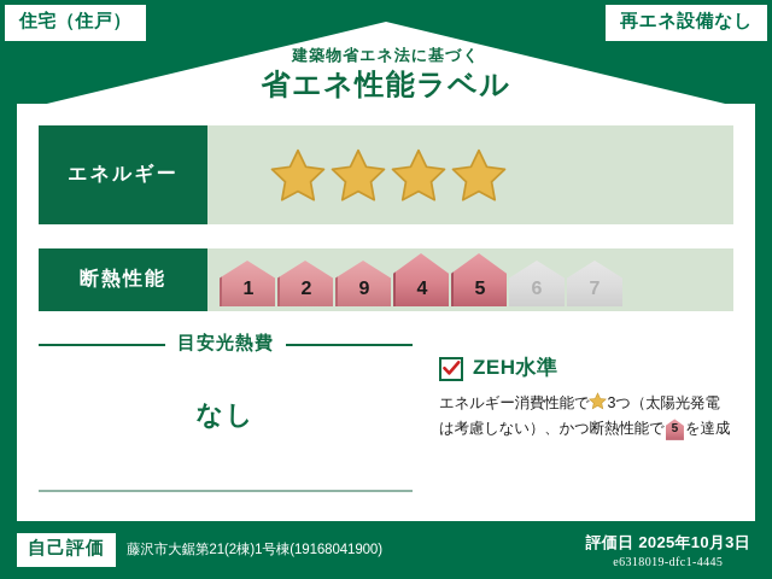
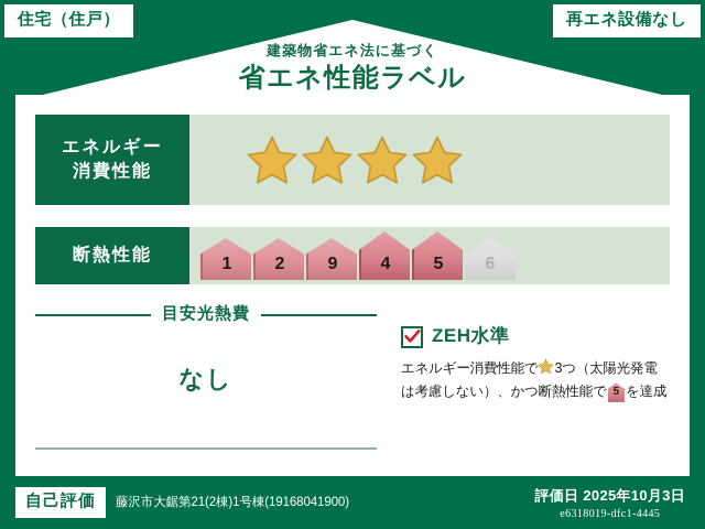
  住宅（住戸）
  再エネ設備なし
  建築物省エネ法に基づく
  省エネ性能ラベル
  エネルギー
+ 消費性能
  断熱性能
  1
  2
  9
  4
  5
  6
- 7
  目安光熱費
  なし
  ZEH水準
  エネルギー消費性能で 3つ（太陽光発電
  は考慮しない）、かつ断熱性能で 5 を達成
  自己評価
  藤沢市大鋸第21(2棟)1号棟(19168041900)
  評価日 2025年10月3日
  e6318019-dfc1-4445
